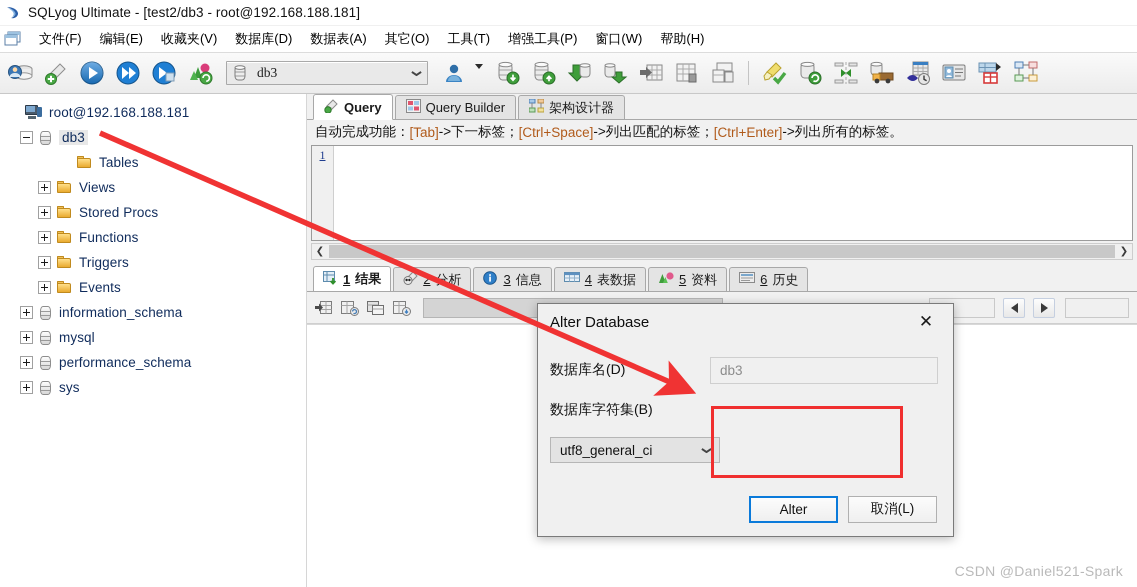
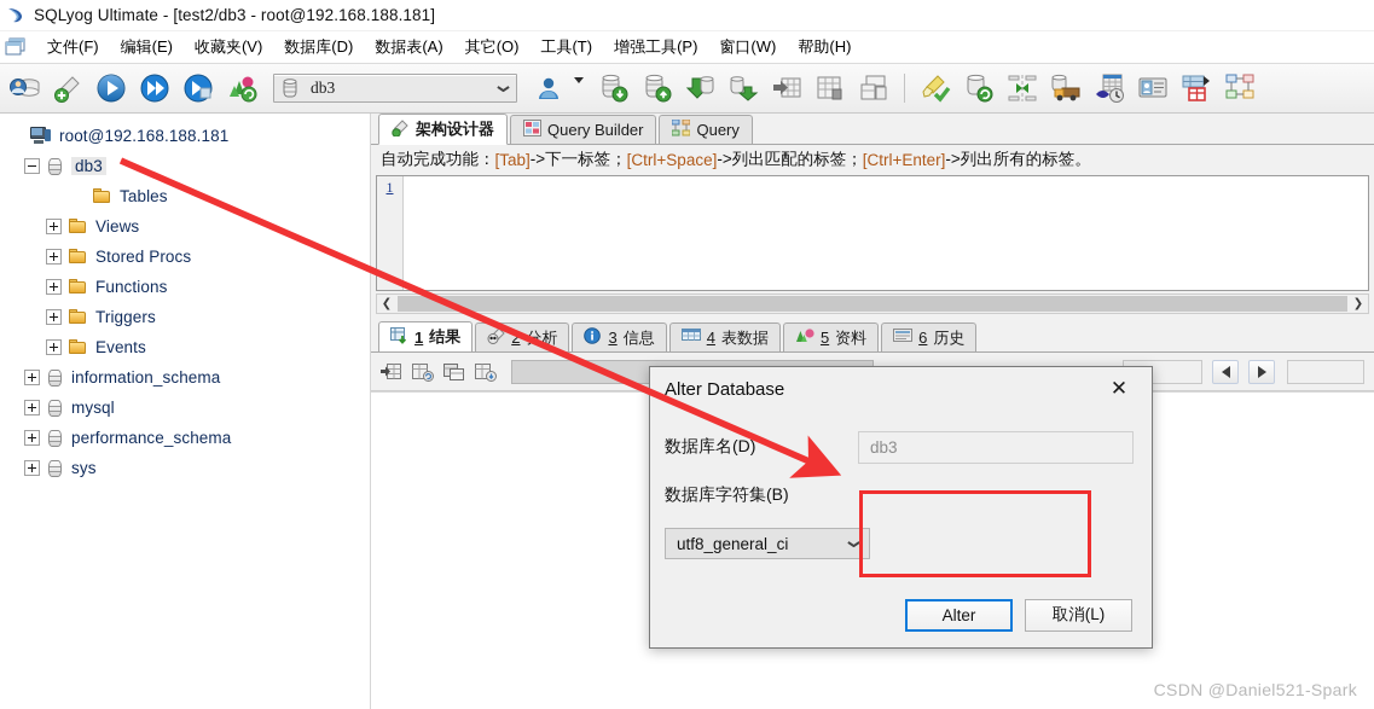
  SQLyog Ultimate - [test2/db3 - root@192.168.188.181]
  文件(F)
  编辑(E)
  收藏夹(V)
  数据库(D)
  数据表(A)
  其它(O)
  工具(T)
  增强工具(P)
  窗口(W)
  帮助(H)
  db3
  root@192.168.188.181
  db3
  Tables
  Views
  Stored Procs
  Functions
  Triggers
  Events
  information_schema
  mysql
  performance_schema
  sys
- Query
+ 架构设计器
  Query Builder
- 架构设计器
+ Query
  自动完成功能：
  [Tab]
  ->下一标签；
  [Ctrl+Space]
  ->列出匹配的标签；
  [Ctrl+Enter]
  ->列出所有的标签。
  1
  ❮
  ❯
  1
  结果
  2
  分析
  3
  信息
  4
  表数据
  5
  资料
  6
  历史
  Alter Database
  ✕
  数据库名(D)
  db3
  数据库字符集(B)
  utf8_general_ci
  Alter
  取消(L)
  CSDN @Daniel521-Spark
